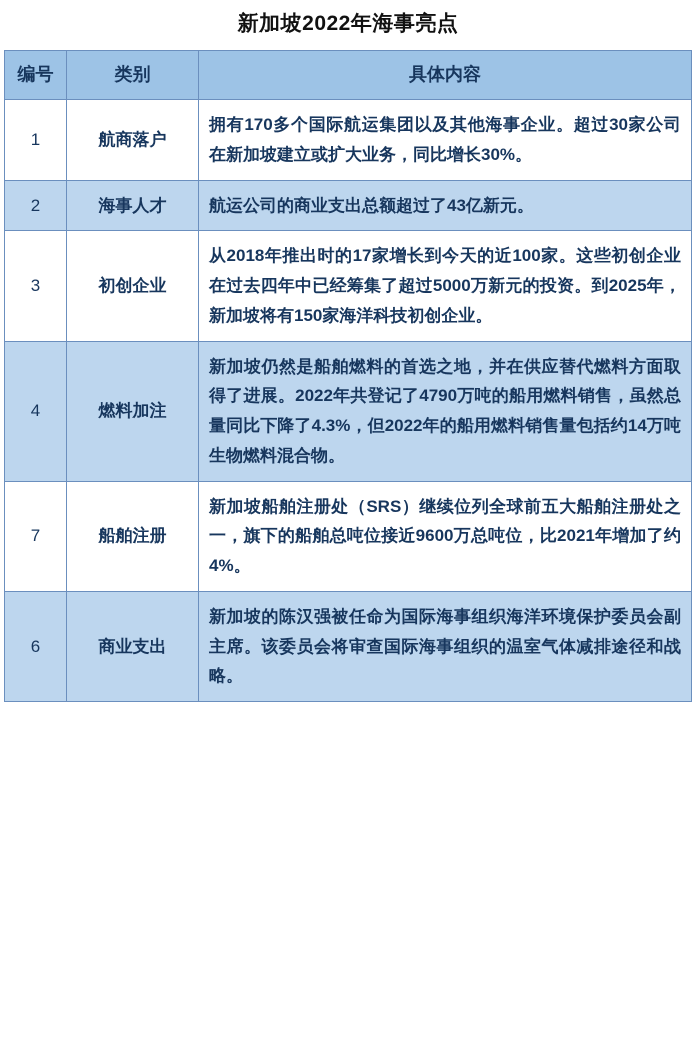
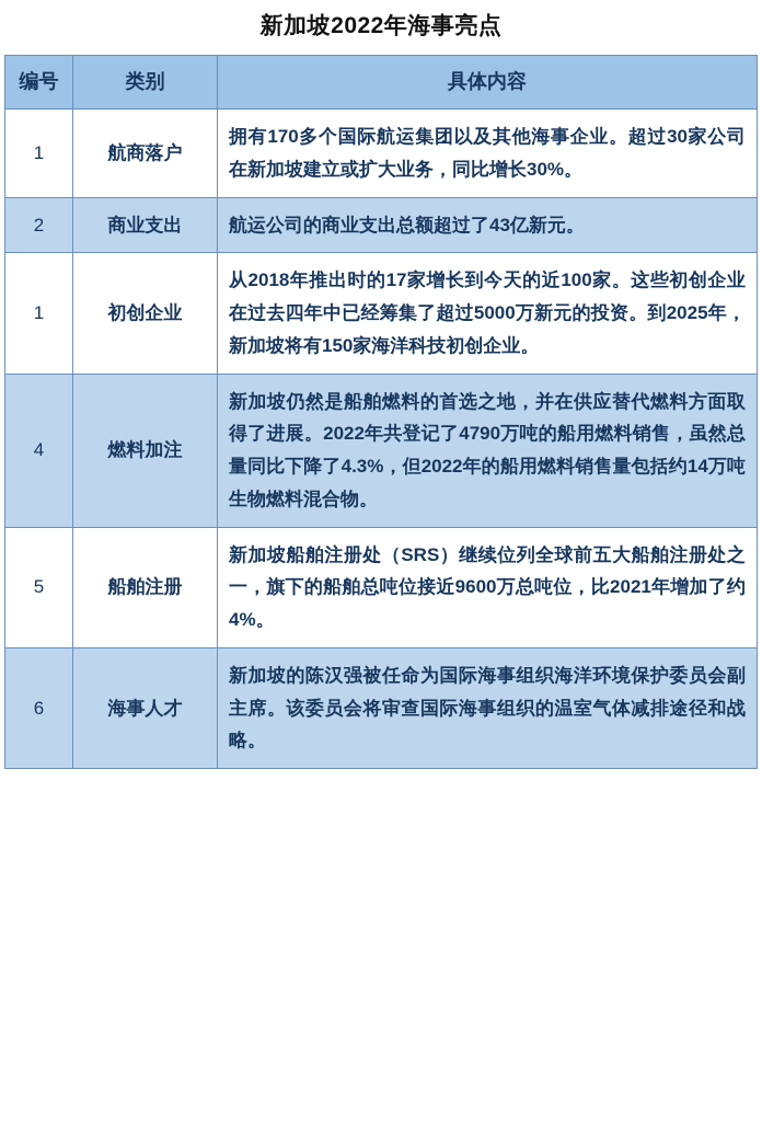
  新加坡2022年海事亮点
  编号	类别	具体内容
  1	航商落户	拥有170多个国际航运集团以及其他海事企业。超过30家公司在新加坡建立或扩大业务，同比增长30%。
- 2	海事人才	航运公司的商业支出总额超过了43亿新元。
+ 2	商业支出	航运公司的商业支出总额超过了43亿新元。
- 3	初创企业	从2018年推出时的17家增长到今天的近100家。这些初创企业在过去四年中已经筹集了超过5000万新元的投资。到2025年，新加坡将有150家海洋科技初创企业。
+ 1	初创企业	从2018年推出时的17家增长到今天的近100家。这些初创企业在过去四年中已经筹集了超过5000万新元的投资。到2025年，新加坡将有150家海洋科技初创企业。
  4	燃料加注	新加坡仍然是船舶燃料的首选之地，并在供应替代燃料方面取得了进展。2022年共登记了4790万吨的船用燃料销售，虽然总量同比下降了4.3%，但2022年的船用燃料销售量包括约14万吨生物燃料混合物。
- 7	船舶注册	新加坡船舶注册处（SRS）继续位列全球前五大船舶注册处之一，旗下的船舶总吨位接近9600万总吨位，比2021年增加了约4%。
+ 5	船舶注册	新加坡船舶注册处（SRS）继续位列全球前五大船舶注册处之一，旗下的船舶总吨位接近9600万总吨位，比2021年增加了约4%。
- 6	商业支出	新加坡的陈汉强被任命为国际海事组织海洋环境保护委员会副主席。该委员会将审查国际海事组织的温室气体减排途径和战略。
+ 6	海事人才	新加坡的陈汉强被任命为国际海事组织海洋环境保护委员会副主席。该委员会将审查国际海事组织的温室气体减排途径和战略。
